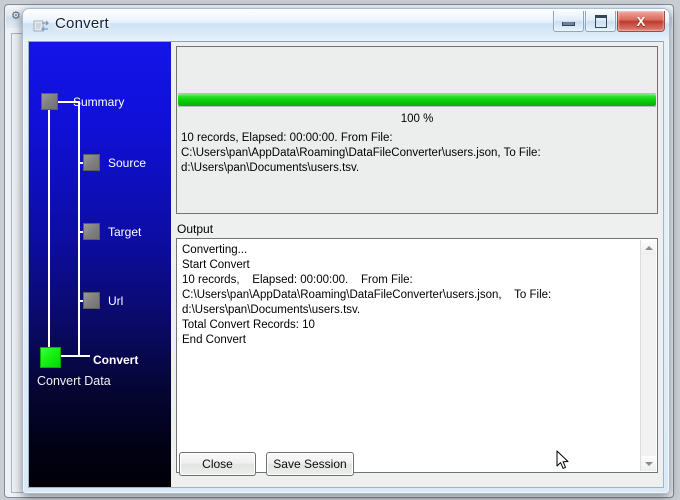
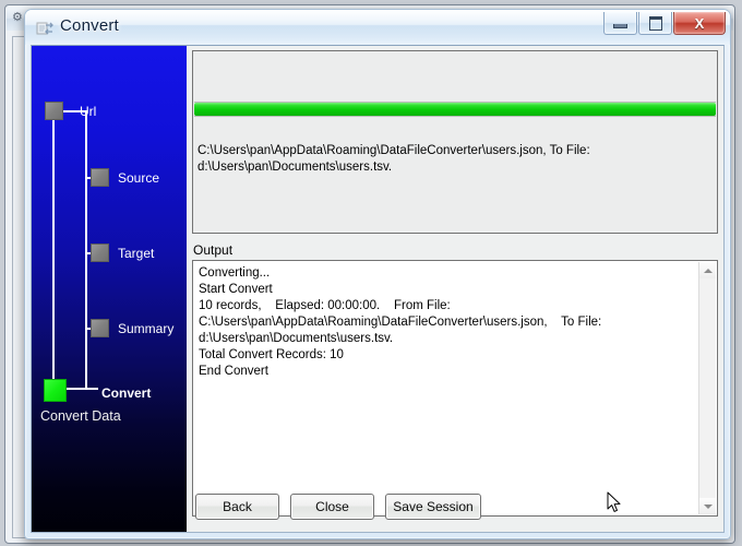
  ⚙
  Convert
  X
- Summary
+ Url
  Source
  Target
- Url
+ Summary
  Convert
  Convert Data
- 100 %
- 10 records, Elapsed: 00:00:00. From File:
  C:\Users\pan\AppData\Roaming\DataFileConverter\users.json, To File:
  d:\Users\pan\Documents\users.tsv.
  Output
  Converting...
  Start Convert
  10 records, Elapsed: 00:00:00. From File: C:\Users\pan\AppData\Roaming\DataFileConverter\users.json, To File: d:\Users\pan\Documents\users.tsv.
  Total Convert Records: 10
  End Convert
+ Back
  Close
  Save Session
